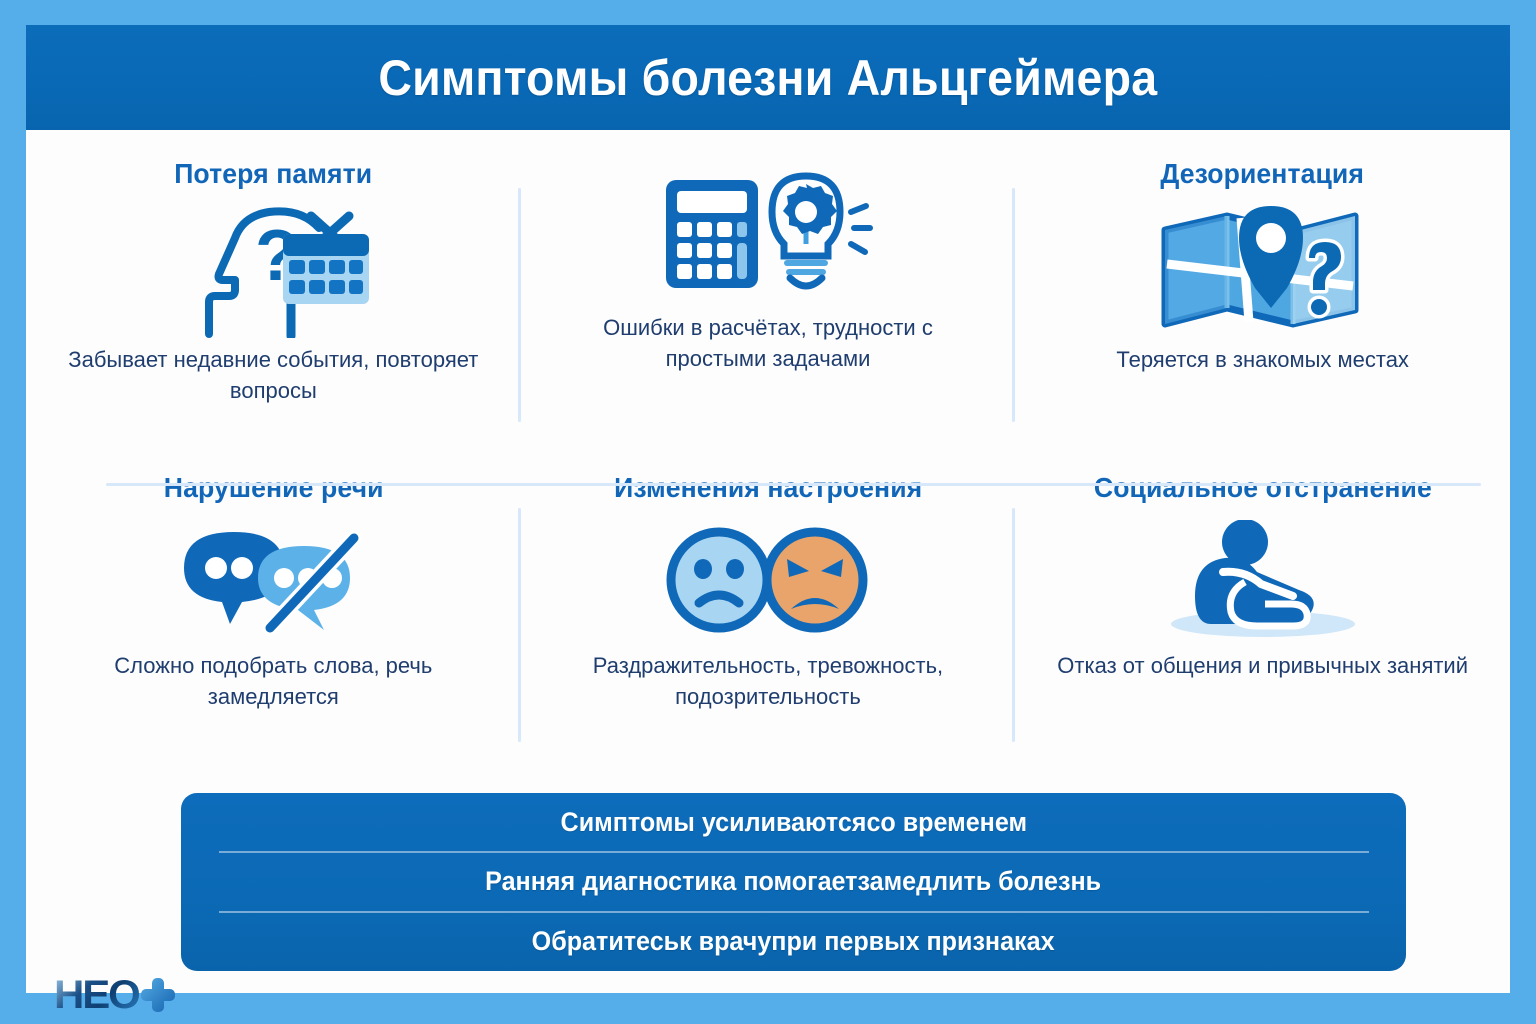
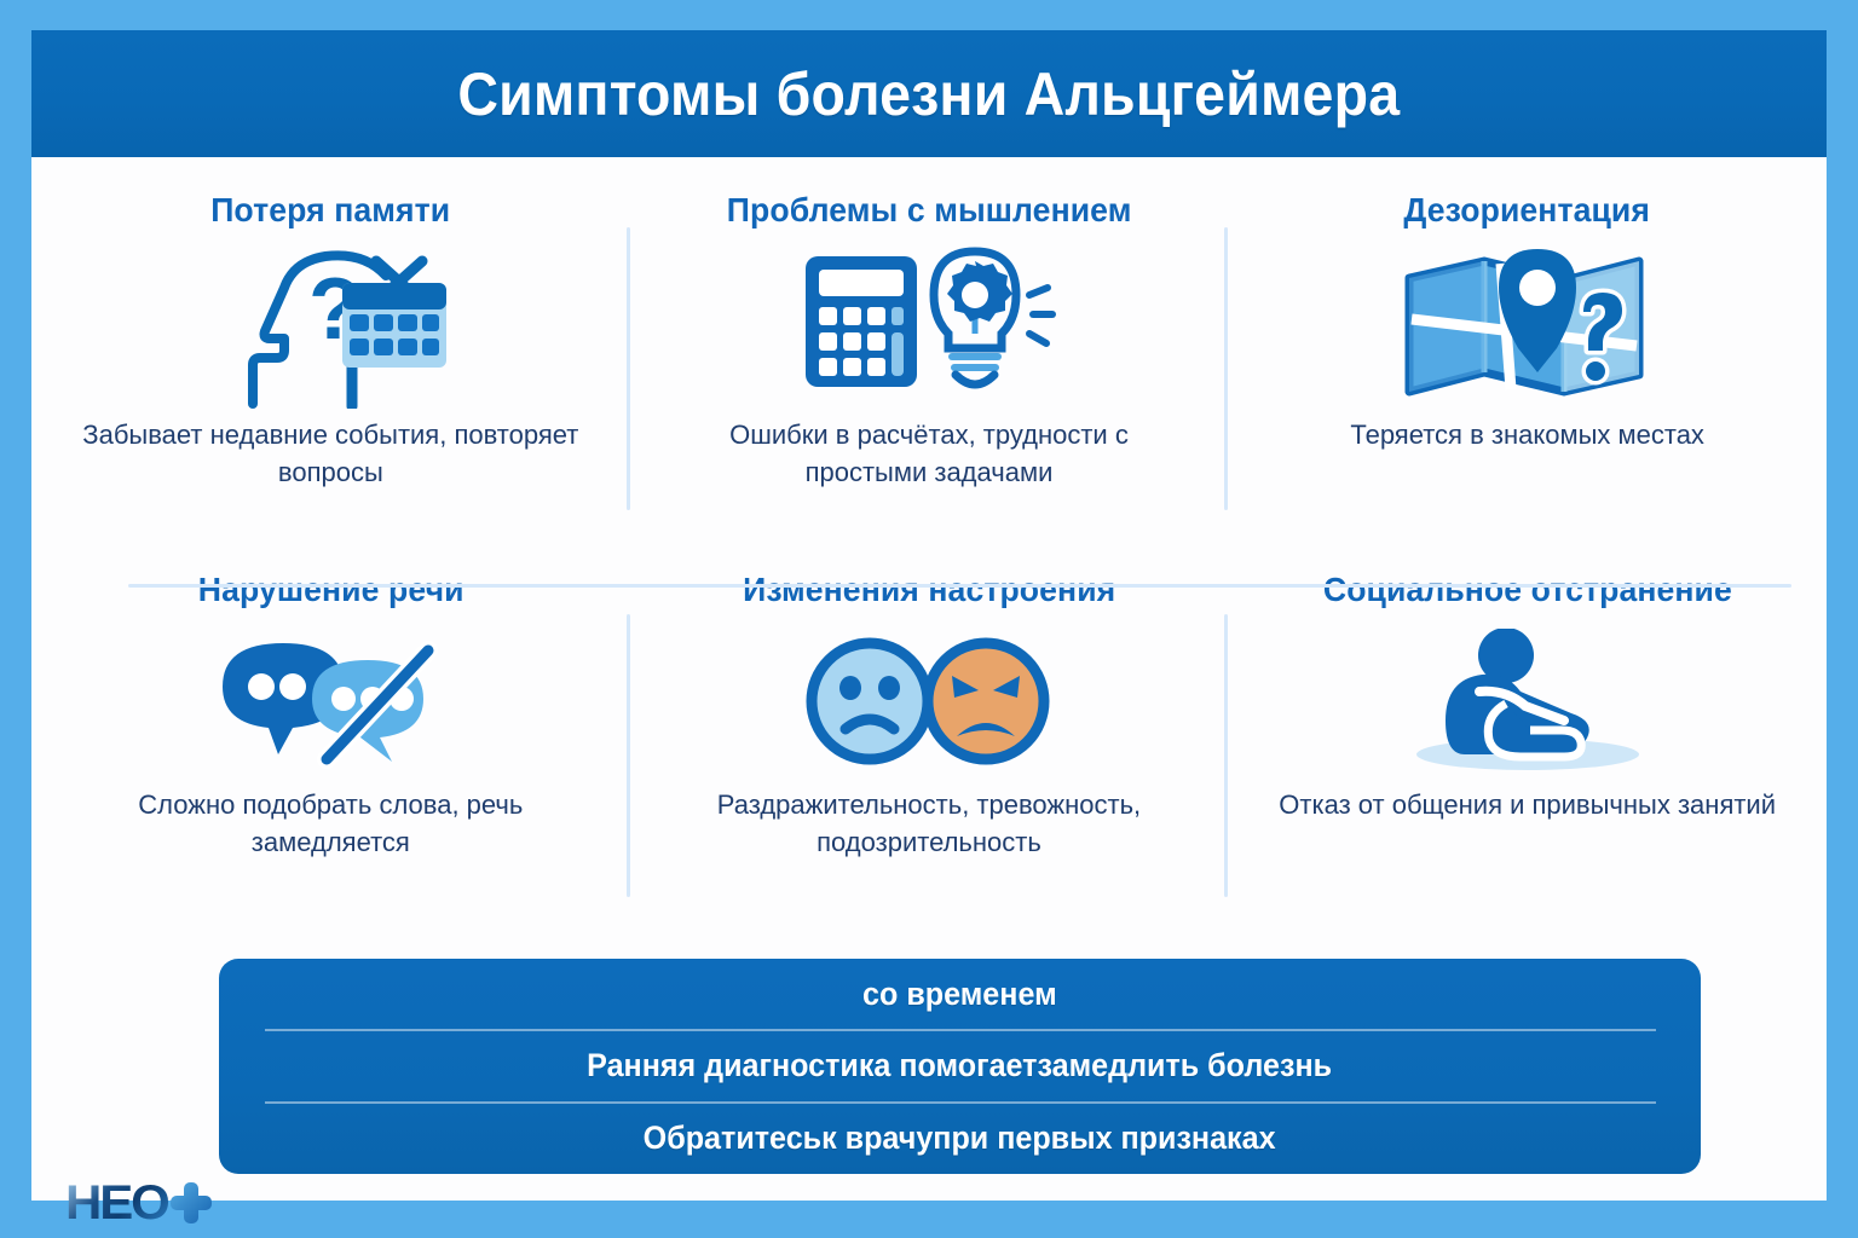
  Симптомы болезни Альцгеймера
  Потеря памяти
  ?
  Забывает недавние события, повторяет вопросы
+ Проблемы с мышлением
  Ошибки в расчётах, трудности с простыми задачами
  Дезориентация
  Теряется в знакомых местах
  Нарушение речи
  Сложно подобрать слова, речь замедляется
  Изменения настроения
  Раздражительность, тревожность, подозрительность
  Социальное отстранение
  Отказ от общения и привычных занятий
- Симптомы усиливаются
  со временем
  Ранняя диагностика помогает
  замедлить болезнь
  Обратитесь
  к врачу
  при первых признаках
  НЕО
